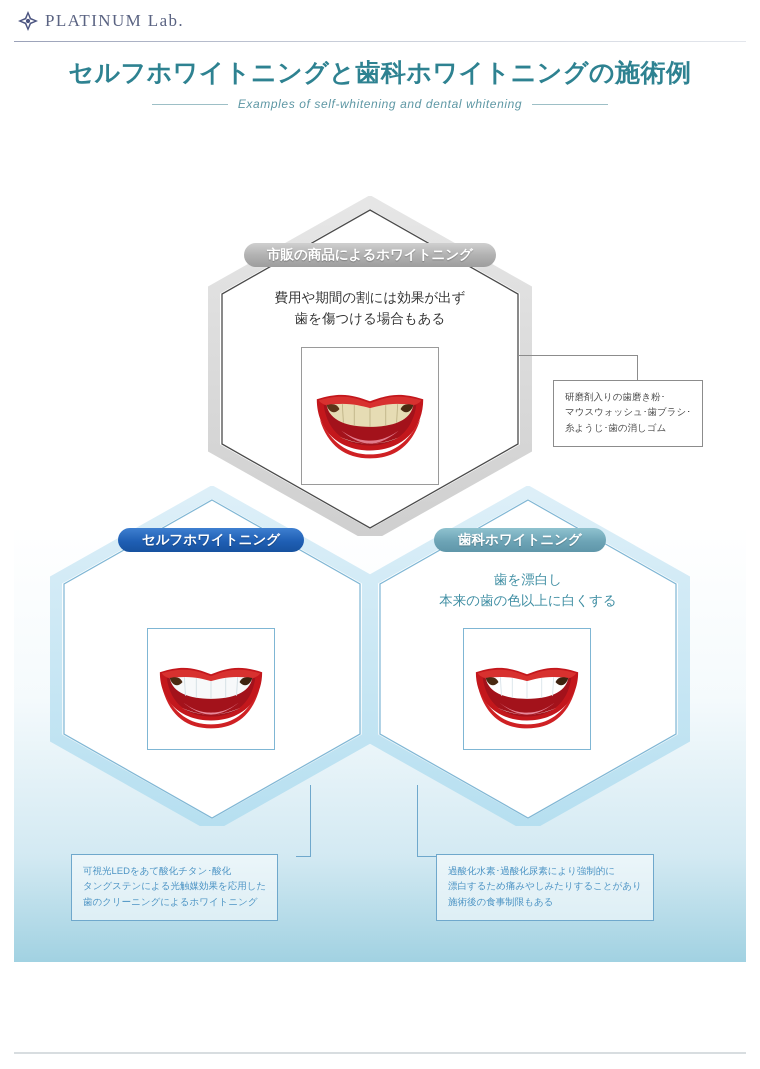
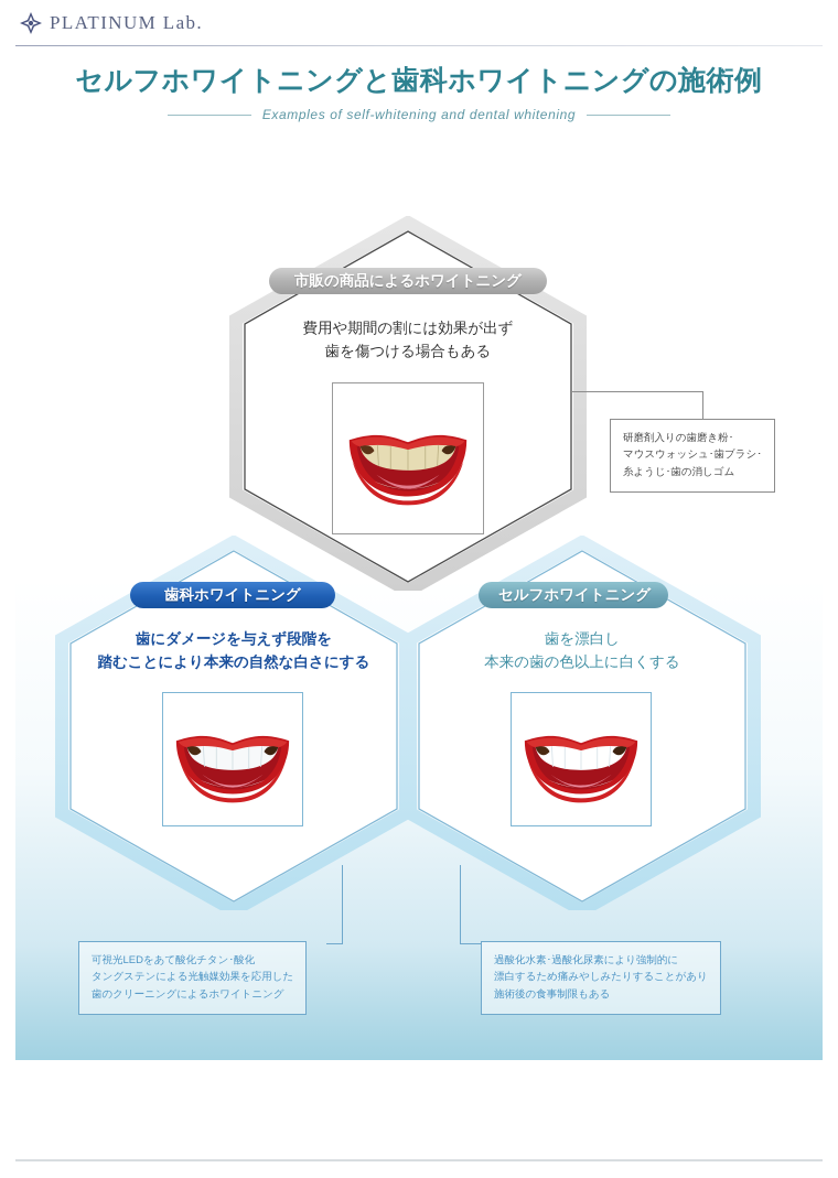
  PLATINUM Lab.
  セルフホワイトニングと歯科ホワイトニングの施術例
  Examples of self-whitening and dental whitening
  市販の商品によるホワイトニング
  費用や期間の割には効果が出ず
  歯を傷つける場合もある
  研磨剤入りの歯磨き粉･
  マウスウォッシュ･歯ブラシ･
  糸ようじ･歯の消しゴム
- セルフホワイトニング
+ 歯科ホワイトニング
+ 歯にダメージを与えず段階を
+ 踏むことにより本来の自然な白さにする
  可視光LEDをあて酸化チタン･酸化
  タングステンによる光触媒効果を応用した
  歯のクリーニングによるホワイトニング
- 歯科ホワイトニング
+ セルフホワイトニング
  歯を漂白し
  本来の歯の色以上に白くする
  過酸化水素･過酸化尿素により強制的に
  漂白するため痛みやしみたりすることがあり
  施術後の食事制限もある
